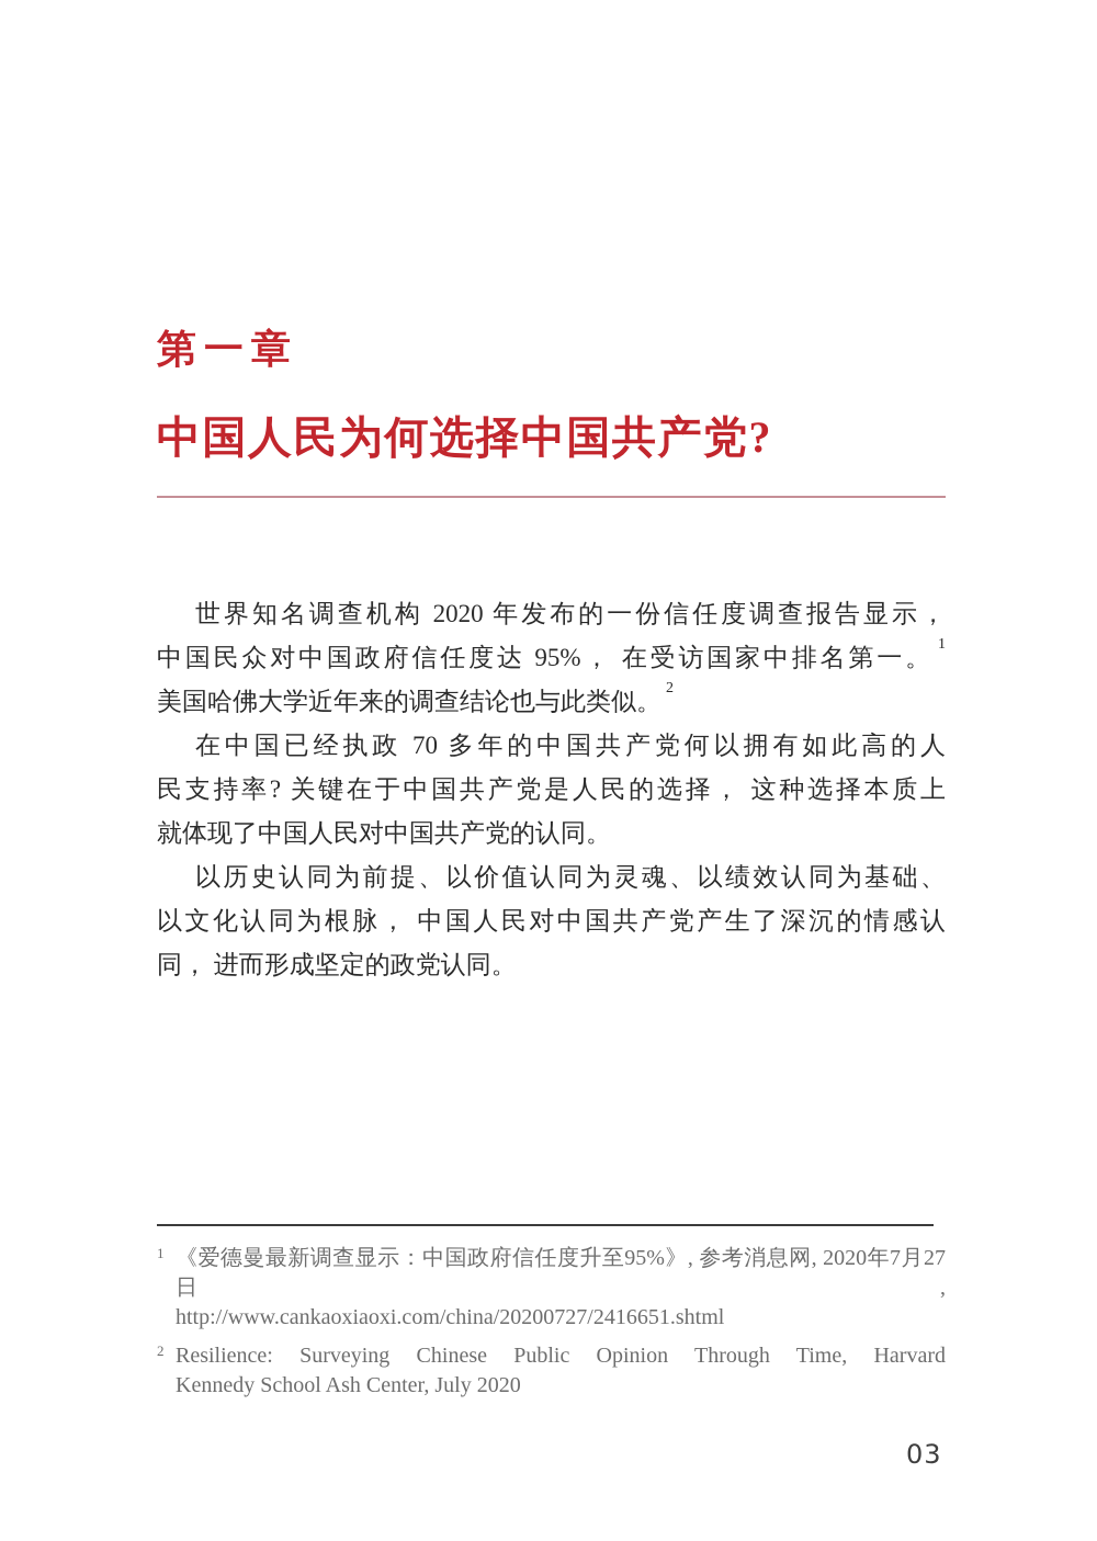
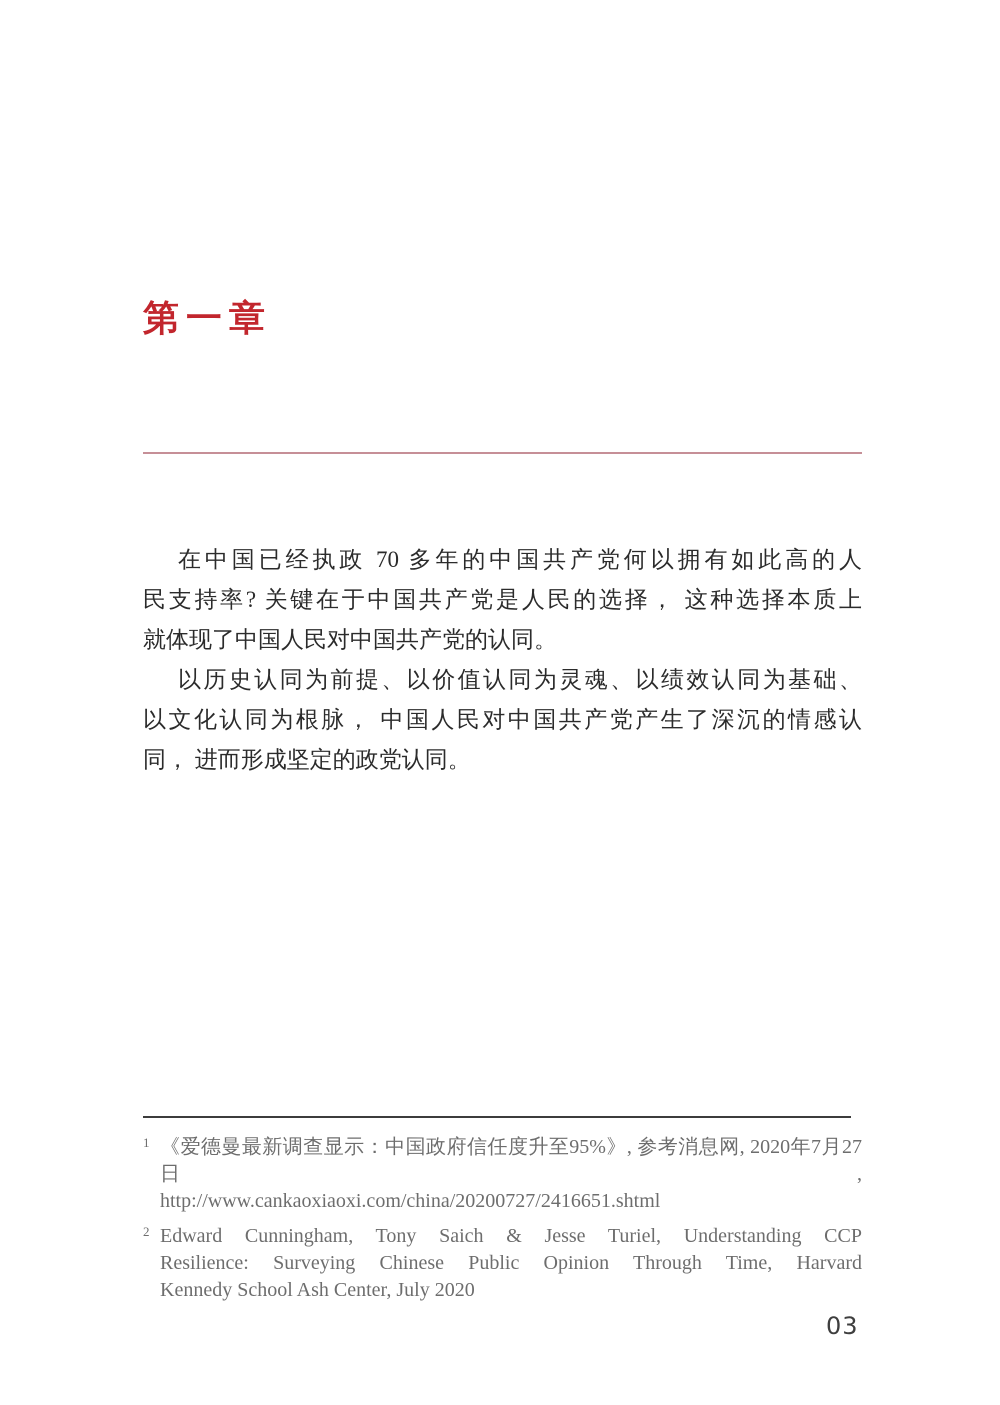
  第一章
- 中国人民为何选择中国共产党?
- 世界知名调查机构 2020 年发布的一份信任度调查报告显示，
- 中国民众对中国政府信任度达 95%， 在受访国家中排名第一。 1
- 美国哈佛大学近年来的调查结论也与此类似。 2
  在中国已经执政 70 多年的中国共产党何以拥有如此高的人
  民支持率? 关键在于中国共产党是人民的选择， 这种选择本质上
  就体现了中国人民对中国共产党的认同。
  以历史认同为前提、以价值认同为灵魂、以绩效认同为基础、
  以文化认同为根脉， 中国人民对中国共产党产生了深沉的情感认
  同， 进而形成坚定的政党认同。
  1
  《爱德曼最新调查显示：中国政府信任度升至95%》, 参考消息网, 2020年7月27日,
  http://www.cankaoxiaoxi.com/china/20200727/2416651.shtml
  2
+ Edward Cunningham, Tony Saich & Jesse Turiel, Understanding CCP
  Resilience: Surveying Chinese Public Opinion Through Time, Harvard
  Kennedy School Ash Center, July 2020
  03
